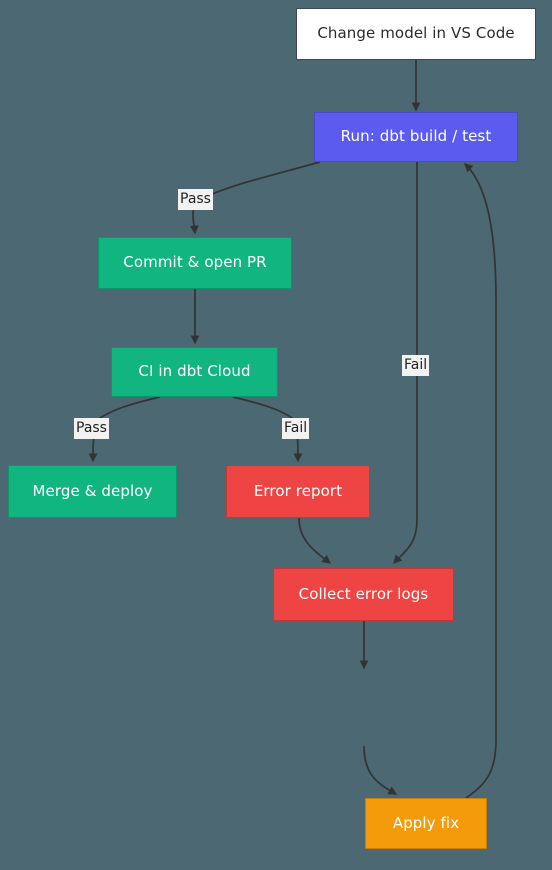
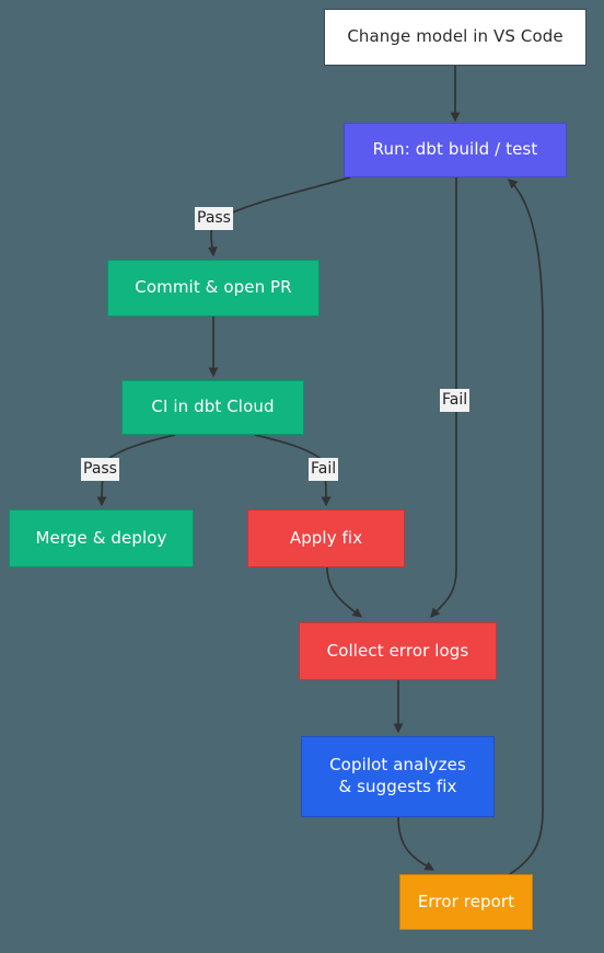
  Change model in VS Code
  Run: dbt build / test
  Commit & open PR
  CI in dbt Cloud
  Merge & deploy
- Error report
+ Apply fix
  Collect error logs
+ Copilot analyzes
+ & suggests fix
- Apply fix
+ Error report
  Pass
  Fail
  Pass
  Fail
